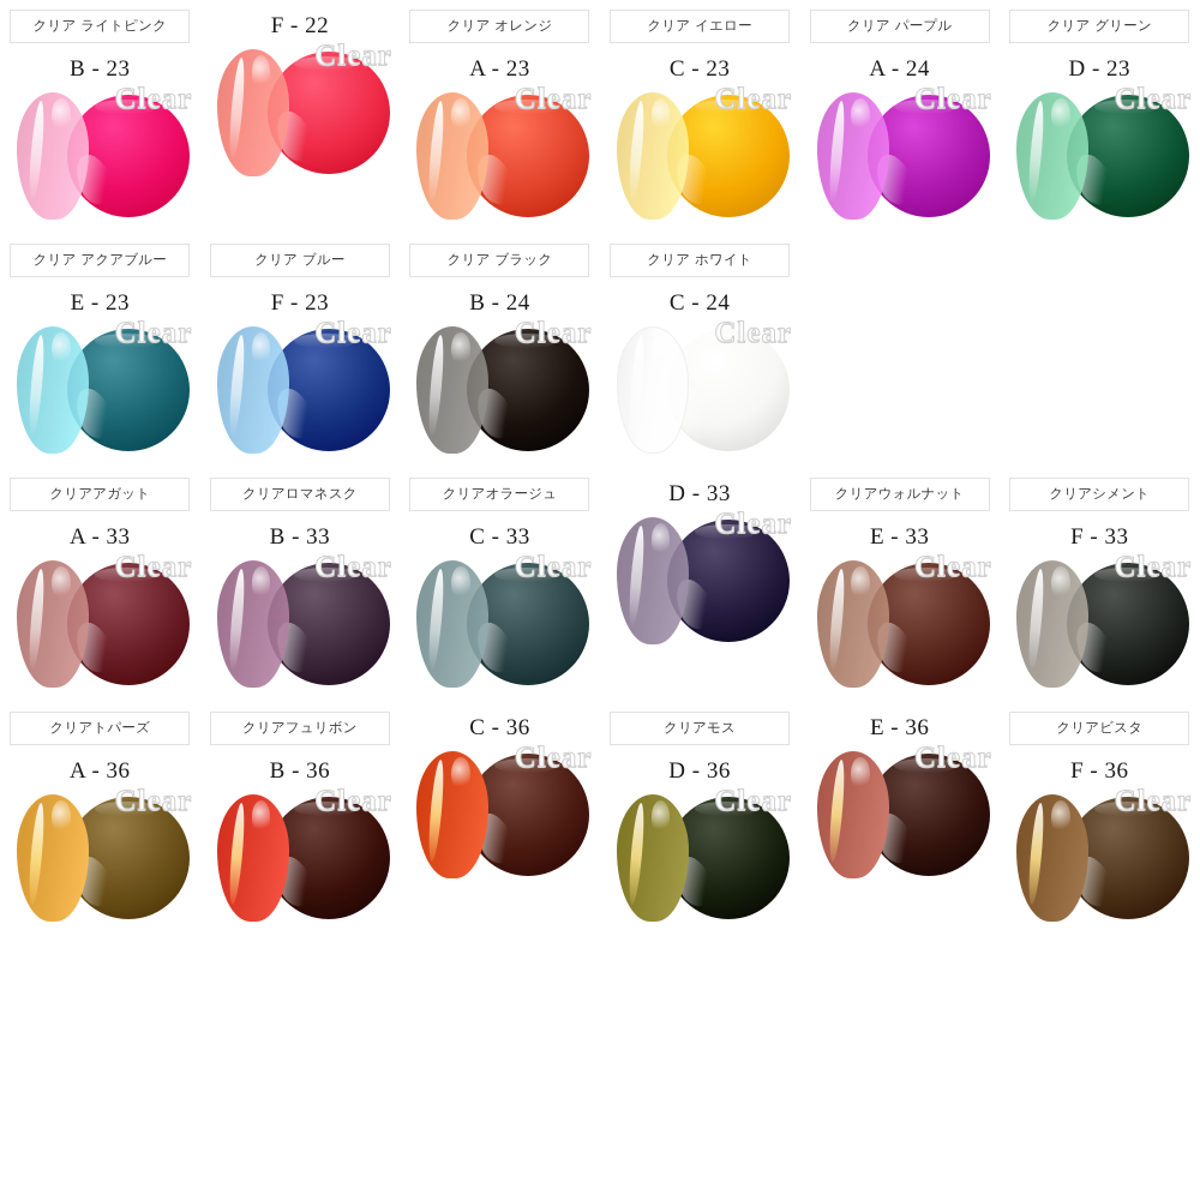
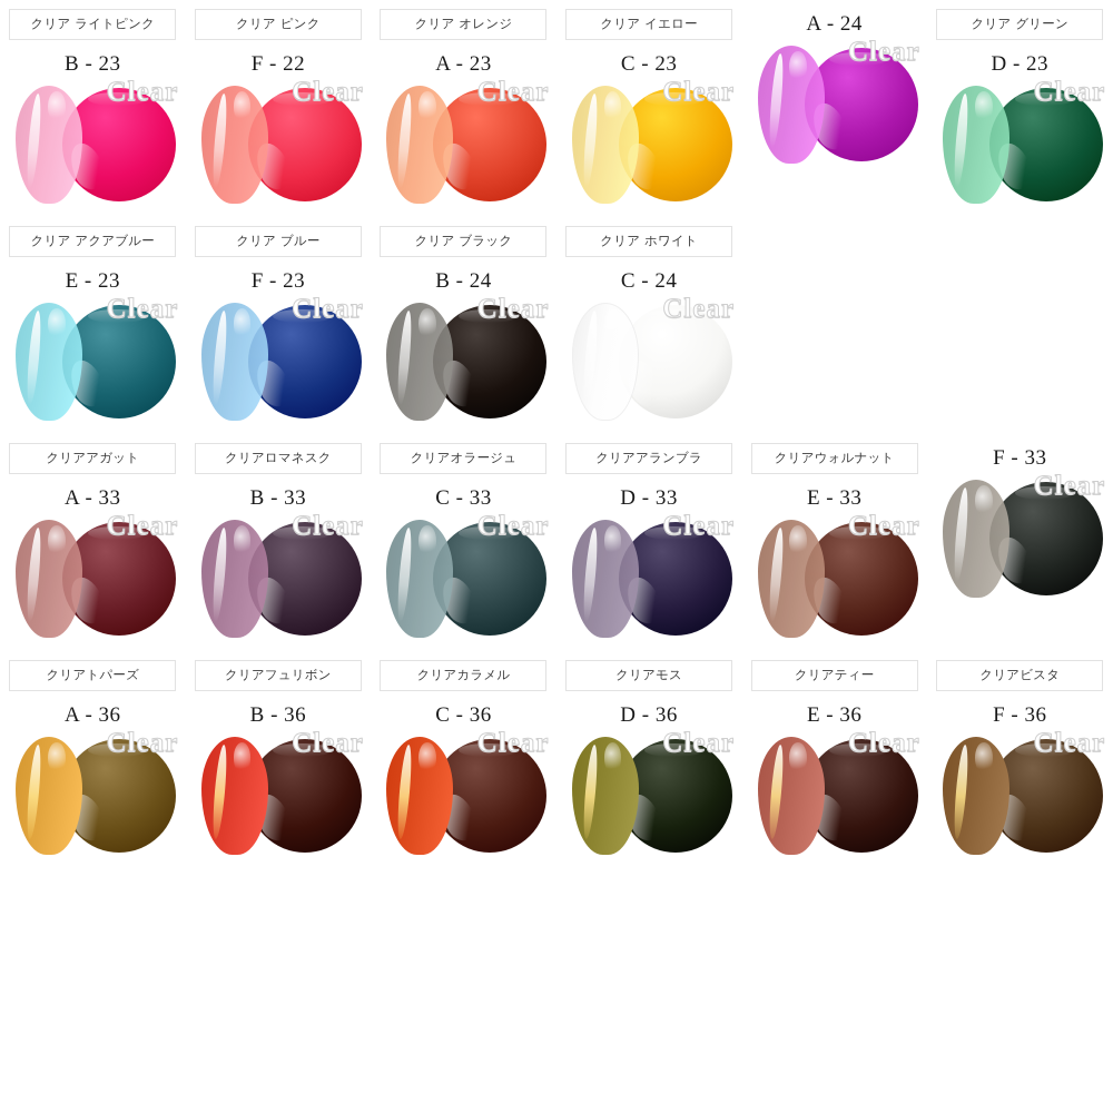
  クリア ライトピンク
  B - 23
  Clear
+ クリア ピンク
  F - 22
  Clear
  クリア オレンジ
  A - 23
  Clear
  クリア イエロー
  C - 23
  Clear
- クリア パープル
  A - 24
  Clear
  クリア グリーン
  D - 23
  Clear
  クリア アクアブルー
  E - 23
  Clear
  クリア ブルー
  F - 23
  Clear
  クリア ブラック
  B - 24
  Clear
  クリア ホワイト
  C - 24
  Clear
  クリアアガット
  A - 33
  Clear
  クリアロマネスク
  B - 33
  Clear
  クリアオラージュ
  C - 33
  Clear
+ クリアアランブラ
  D - 33
  Clear
  クリアウォルナット
  E - 33
  Clear
- クリアシメント
  F - 33
  Clear
  クリアトパーズ
  A - 36
  Clear
  クリアフュリボン
  B - 36
  Clear
+ クリアカラメル
  C - 36
  Clear
  クリアモス
  D - 36
  Clear
+ クリアティー
  E - 36
  Clear
  クリアビスタ
  F - 36
  Clear
